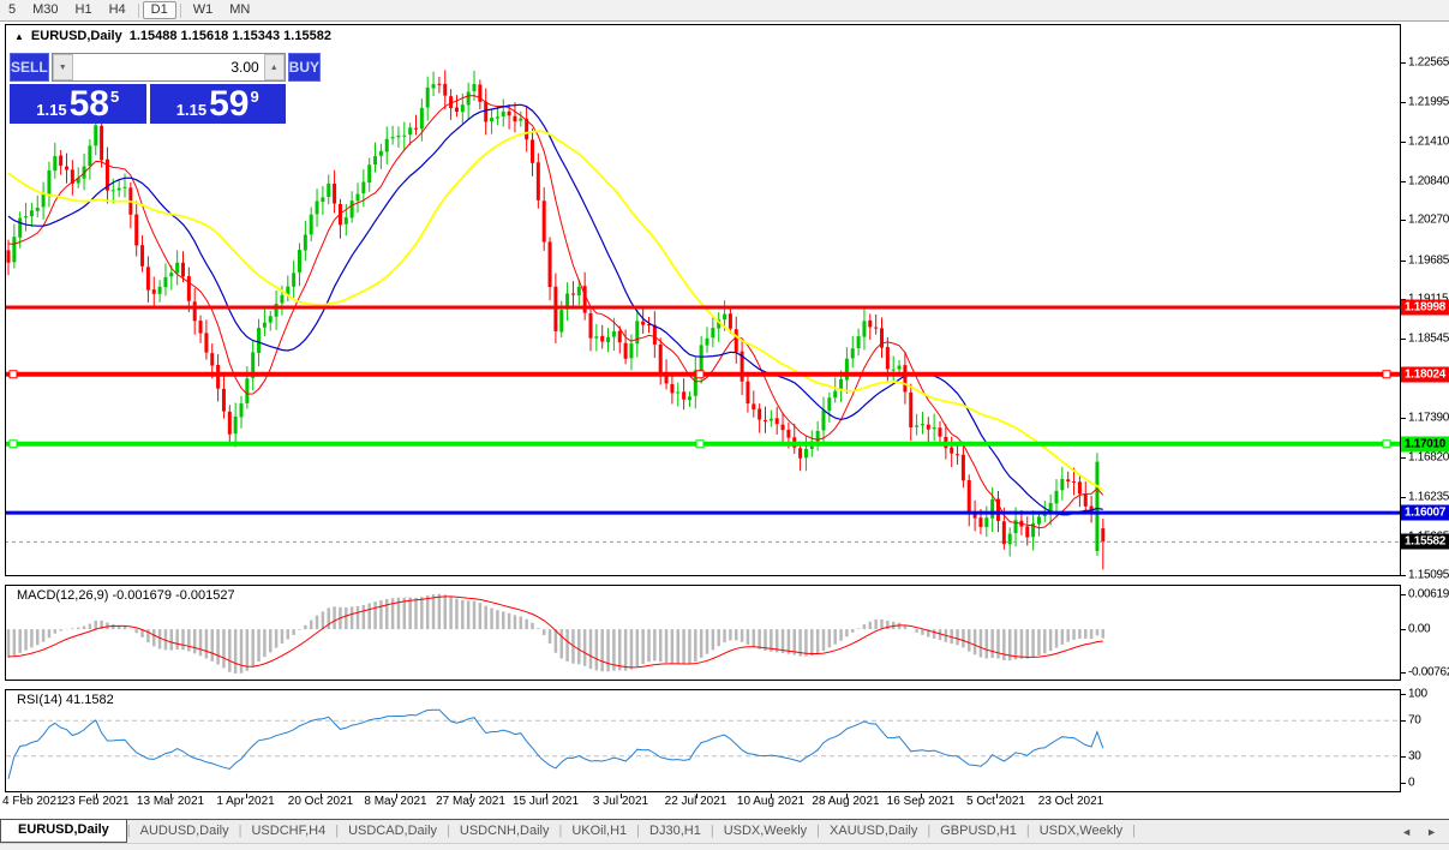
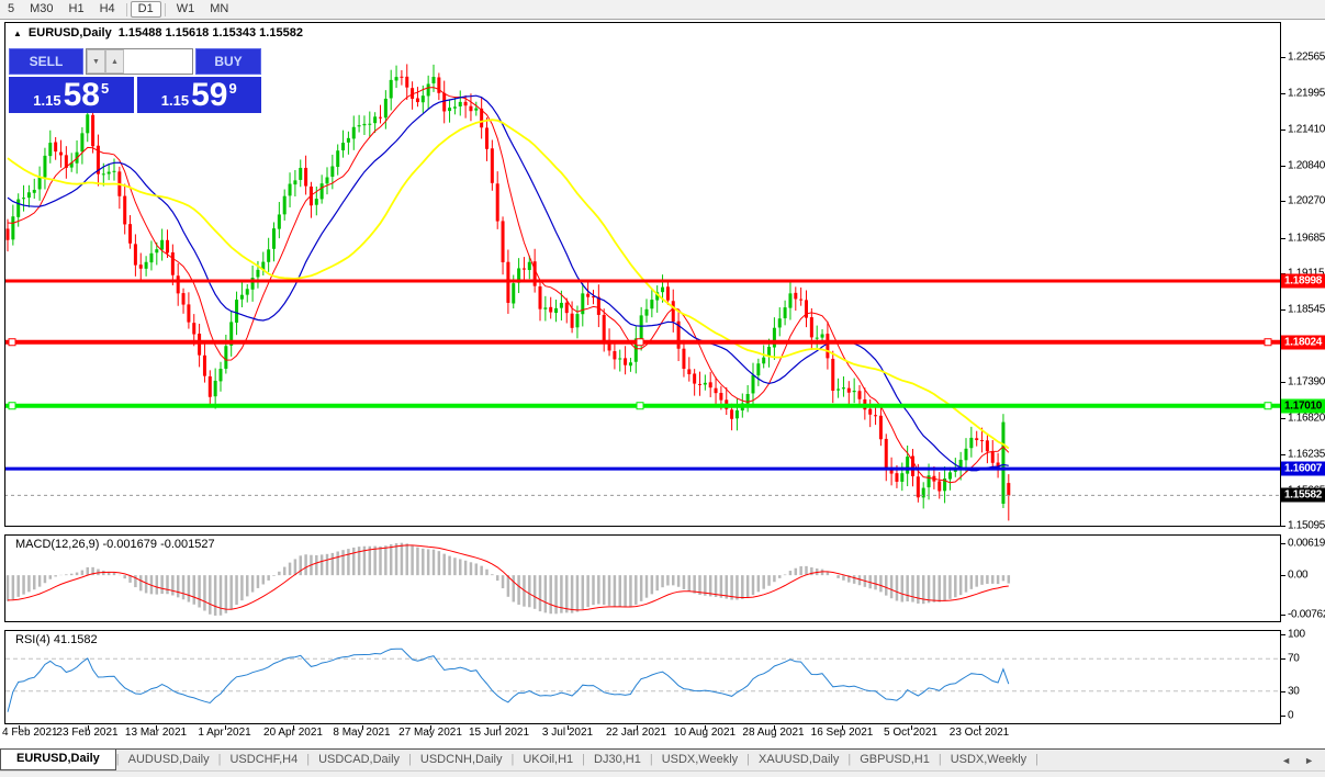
  5
  M30
  H1
  H4
  D1
  W1
  MN
  ▲
  EURUSD,Daily
  1.15488 1.15618 1.15343 1.15582
  SELL
- 3.00
  BUY
  1.15
  58
  5
  1.15
  59
  9
  MACD(12,26,9) -0.001679 -0.001527
- RSI(14) 41.1582
+ RSI(4) 41.1582
  1.22565
  1.21995
  1.21410
  1.20840
  1.20270
  1.19685
  1.18545
  1.17390
  1.16820
  1.16235
  1.15095
  0.00619
  0.00
  -0.0076
  100
  70
  30
  0
  1.18998
  1.18024
  1.17010
  1.16007
  1.15582
  4 Feb 2021
  23 Feb 2021
  13 Mar 2021
  1 Apr 2021
- 20 Oct 2021
+ 20 Apr 2021
  8 May 2021
  27 May 2021
  15 Jun 2021
  3 Jul 2021
- 22 Jul 2021
+ 22 Jan 2021
  10 Aug 2021
  28 Aug 2021
  16 Sep 2021
  5 Oct 2021
  23 Oct 2021
  EURUSD,Daily
  |
  AUDUSD,Daily
  |
  USDCHF,H4
  |
  USDCAD,Daily
  |
  USDCNH,Daily
  |
  UKOil,H1
  |
  DJ30,H1
  |
  USDX,Weekly
  |
  XAUUSD,Daily
  |
  GBPUSD,H1
  |
  USDX,Weekly
  |
  ◄
  ►
